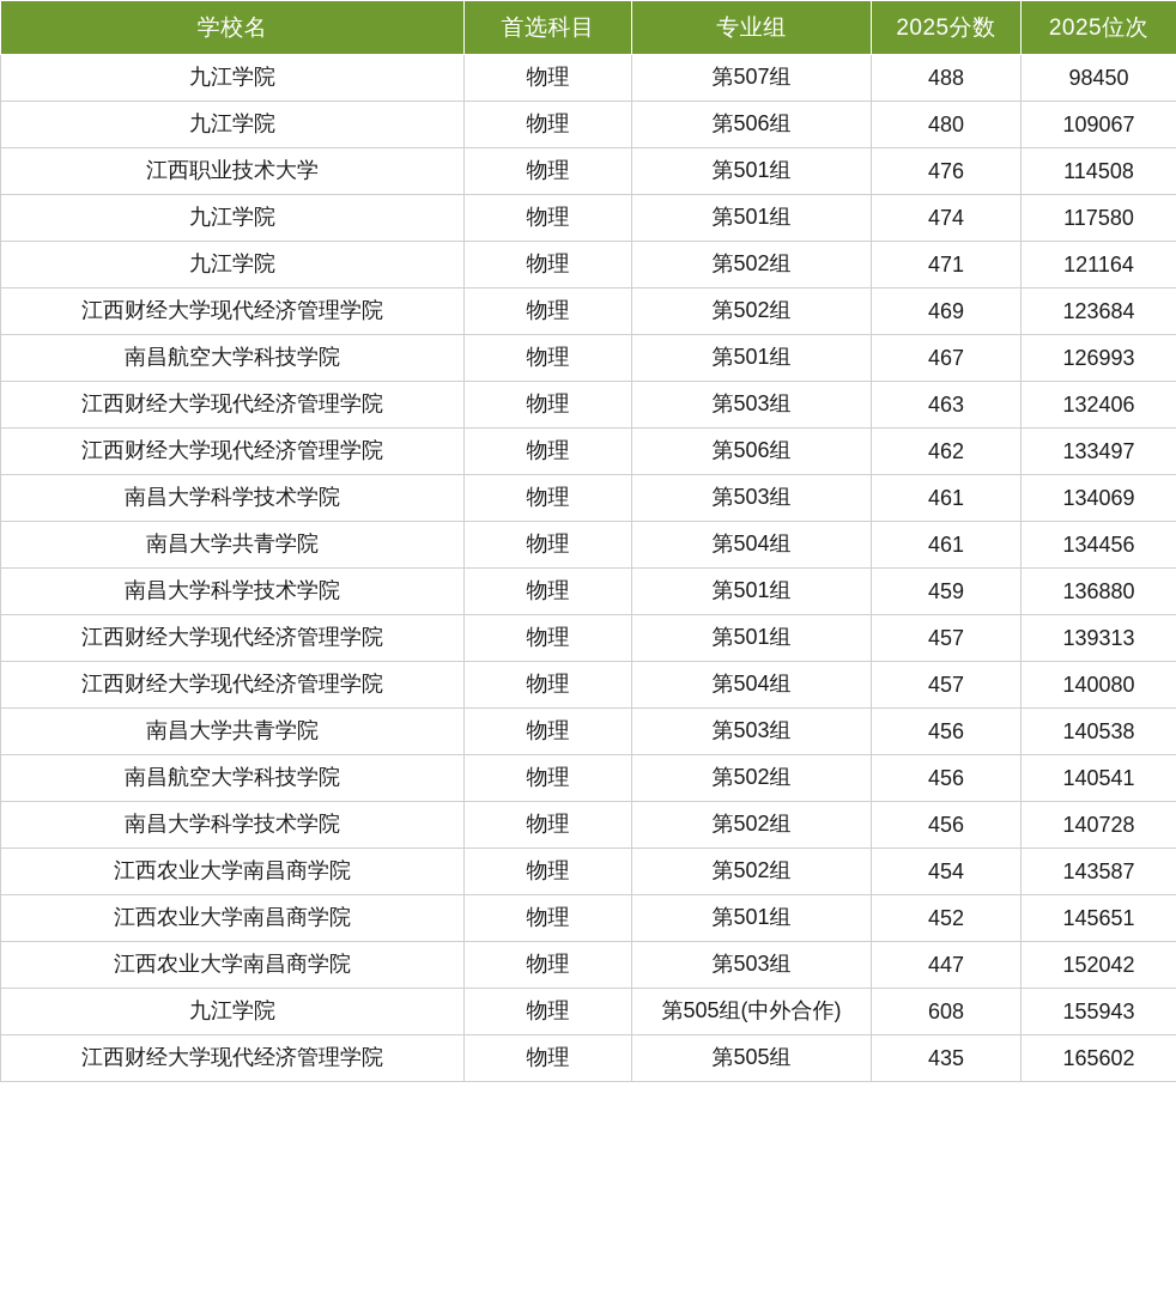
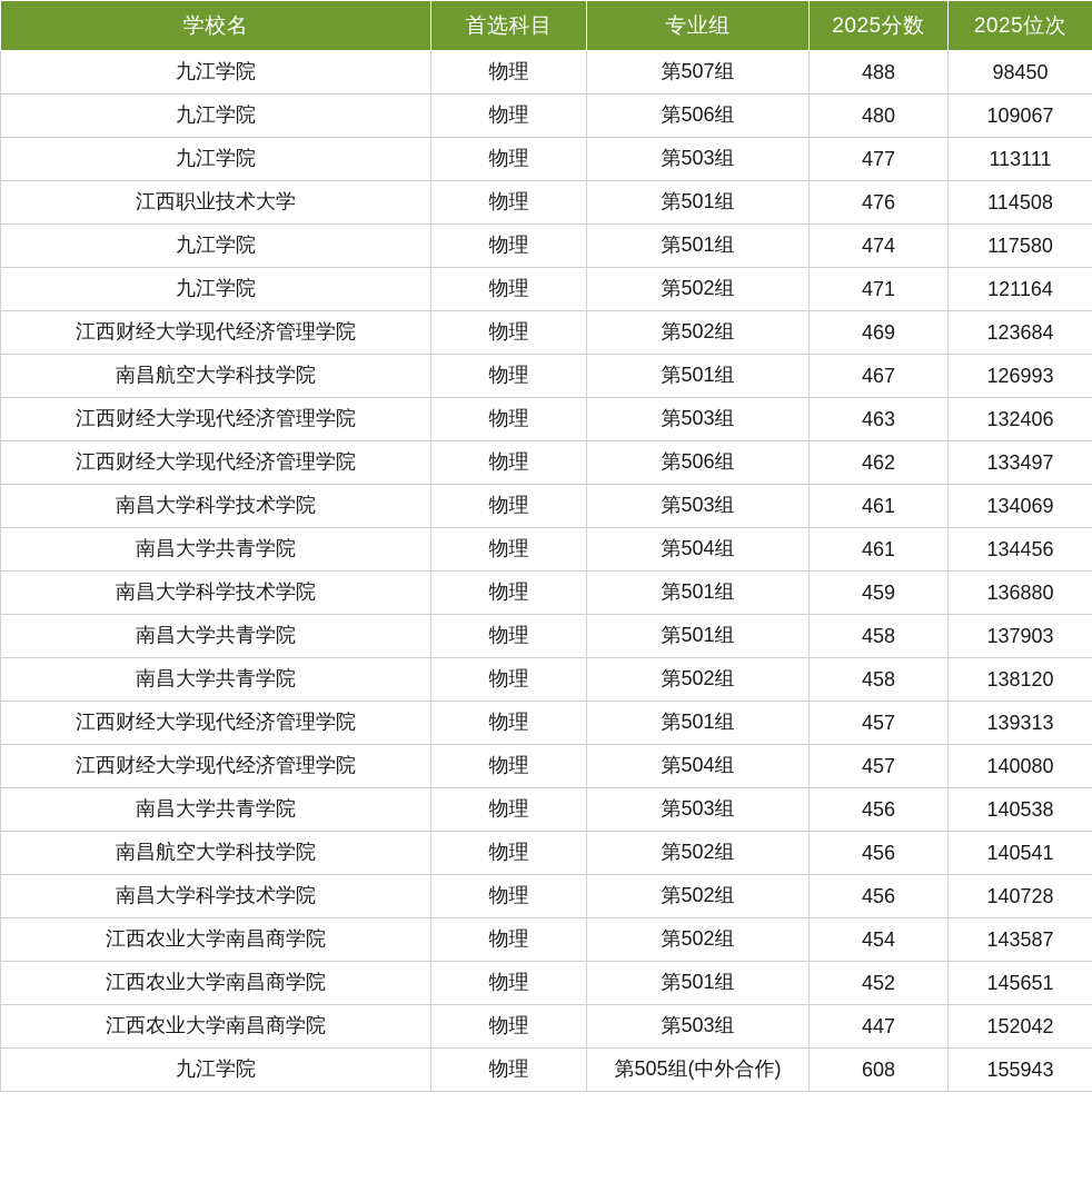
  学校名	首选科目	专业组	2025分数	2025位次
  九江学院	物理	第507组	488	98450
  九江学院	物理	第506组	480	109067
+ 九江学院	物理	第503组	477	113111
  江西职业技术大学	物理	第501组	476	114508
  九江学院	物理	第501组	474	117580
  九江学院	物理	第502组	471	121164
  江西财经大学现代经济管理学院	物理	第502组	469	123684
  南昌航空大学科技学院	物理	第501组	467	126993
  江西财经大学现代经济管理学院	物理	第503组	463	132406
  江西财经大学现代经济管理学院	物理	第506组	462	133497
  南昌大学科学技术学院	物理	第503组	461	134069
  南昌大学共青学院	物理	第504组	461	134456
  南昌大学科学技术学院	物理	第501组	459	136880
+ 南昌大学共青学院	物理	第501组	458	137903
+ 南昌大学共青学院	物理	第502组	458	138120
  江西财经大学现代经济管理学院	物理	第501组	457	139313
  江西财经大学现代经济管理学院	物理	第504组	457	140080
  南昌大学共青学院	物理	第503组	456	140538
  南昌航空大学科技学院	物理	第502组	456	140541
  南昌大学科学技术学院	物理	第502组	456	140728
  江西农业大学南昌商学院	物理	第502组	454	143587
  江西农业大学南昌商学院	物理	第501组	452	145651
  江西农业大学南昌商学院	物理	第503组	447	152042
  九江学院	物理	第505组(中外合作)	608	155943
- 江西财经大学现代经济管理学院	物理	第505组	435	165602
